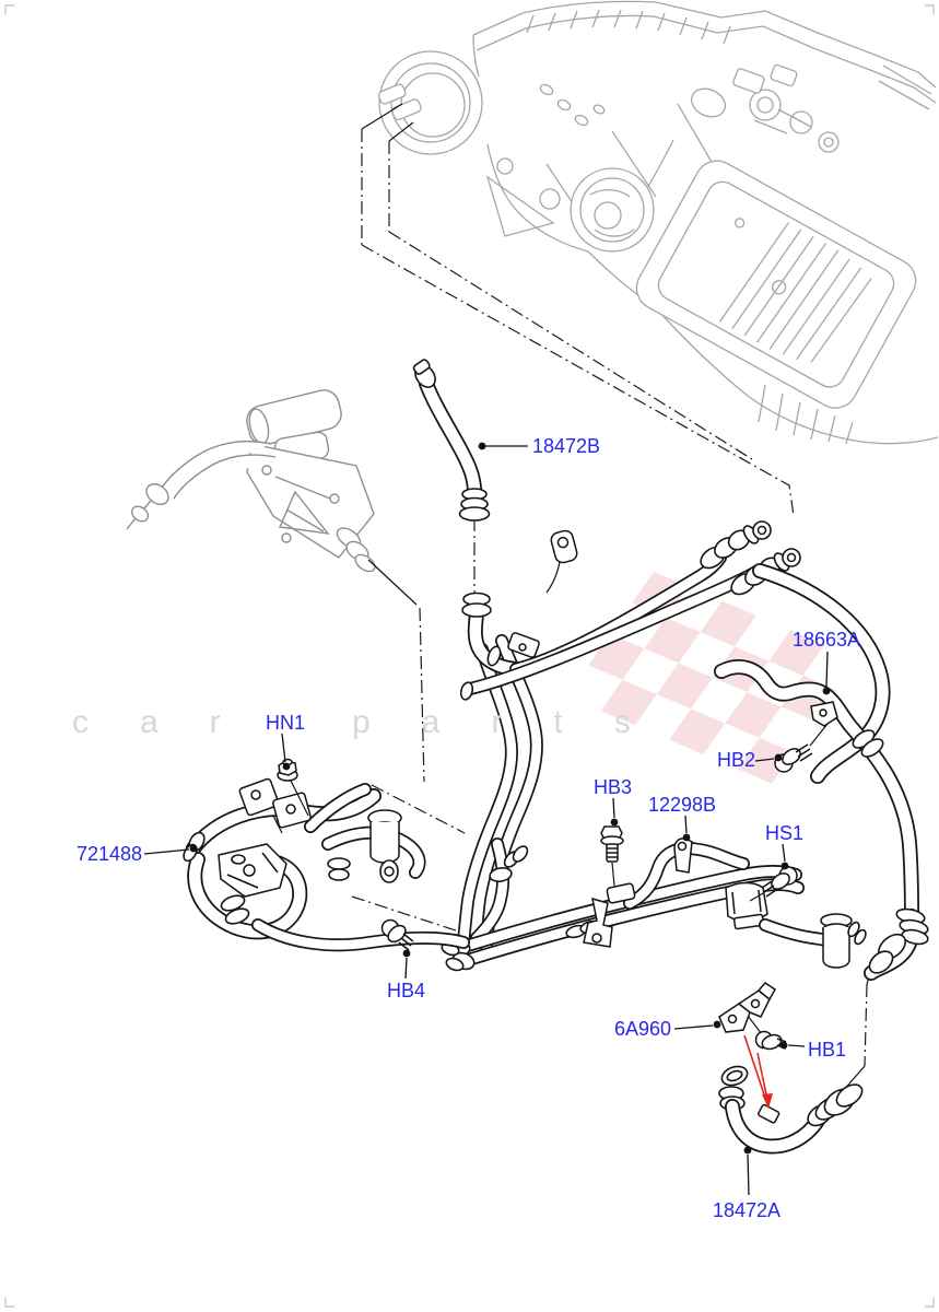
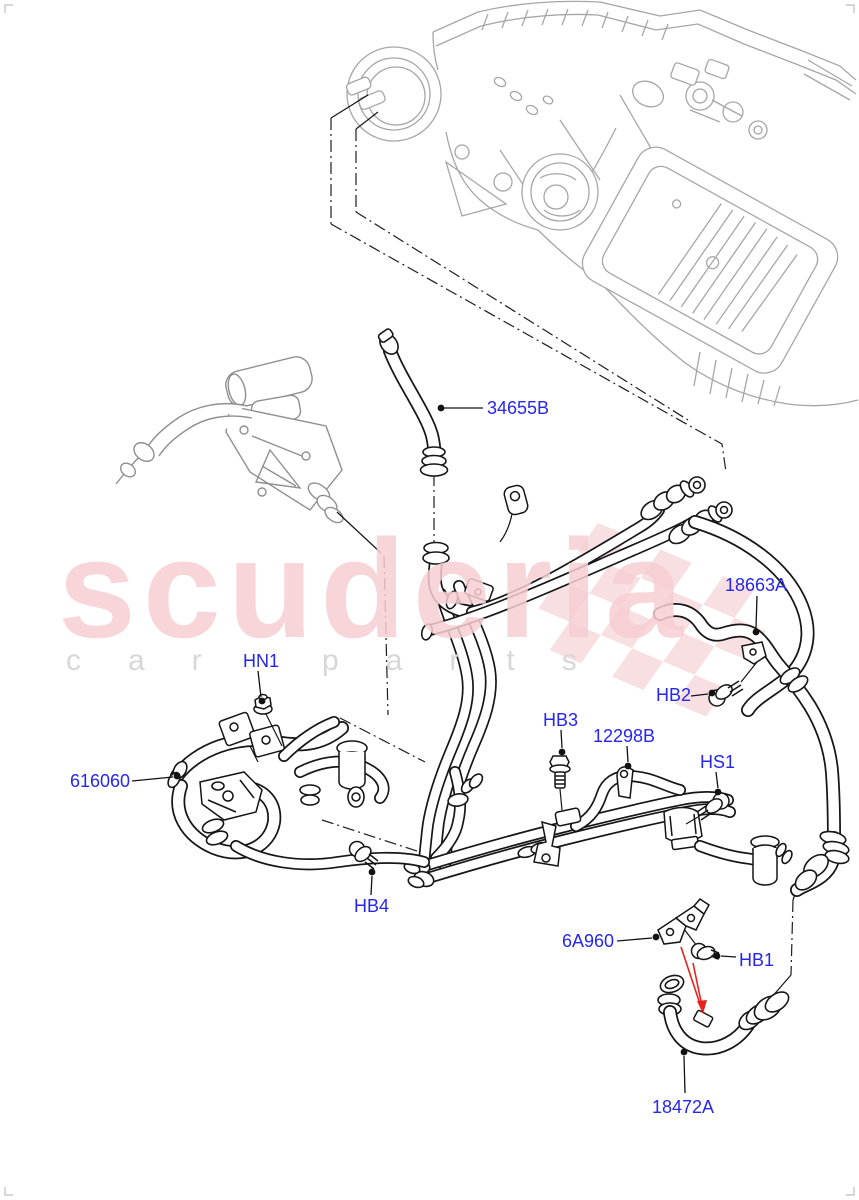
+ scuderia
  car parts
- 18472B
+ 34655B
  18663A
  HB2
  HB3
  12298B
  HS1
  HN1
- 721488
+ 616060
  HB4
  6A960
  HB1
  18472A
